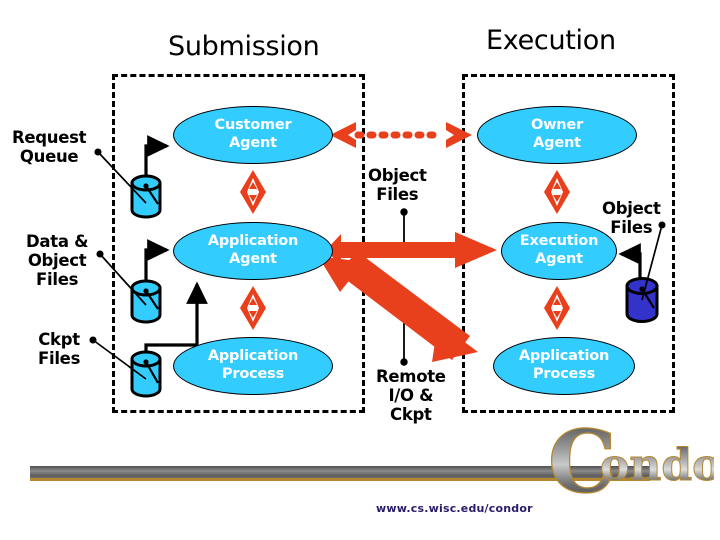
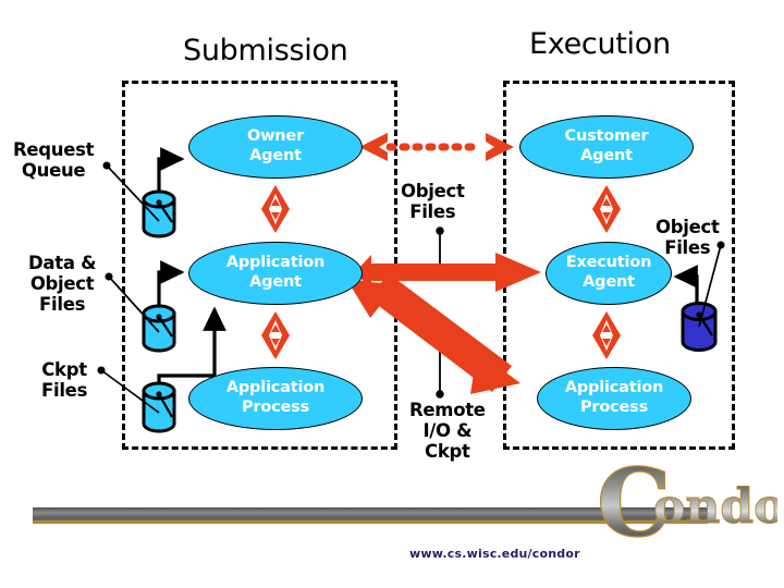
  Submission
  Execution
- Customer
+ Owner
  Agent
  Application
  Agent
  Application
  Process
- Owner
+ Customer
  Agent
  Execution
  Agent
  Application
  Process
  Request
  Queue
  Data &
  Object
  Files
  Ckpt
  Files
  Object
  Files
  Remote
  I/O &
  Ckpt
  Object
  Files
  C
  ondo
  www.cs.wisc.edu/condor
